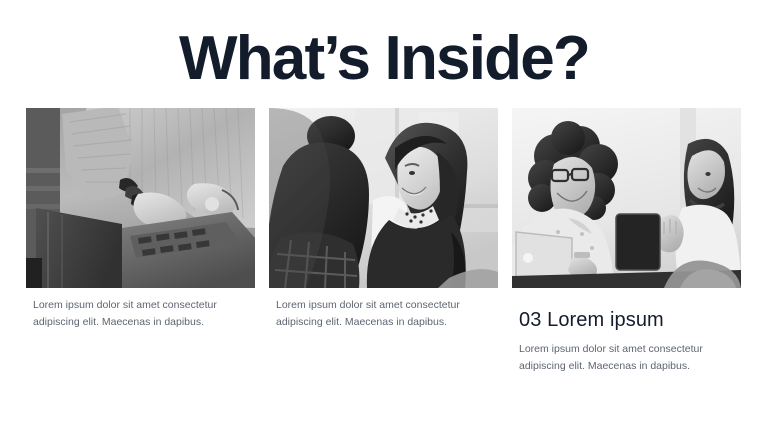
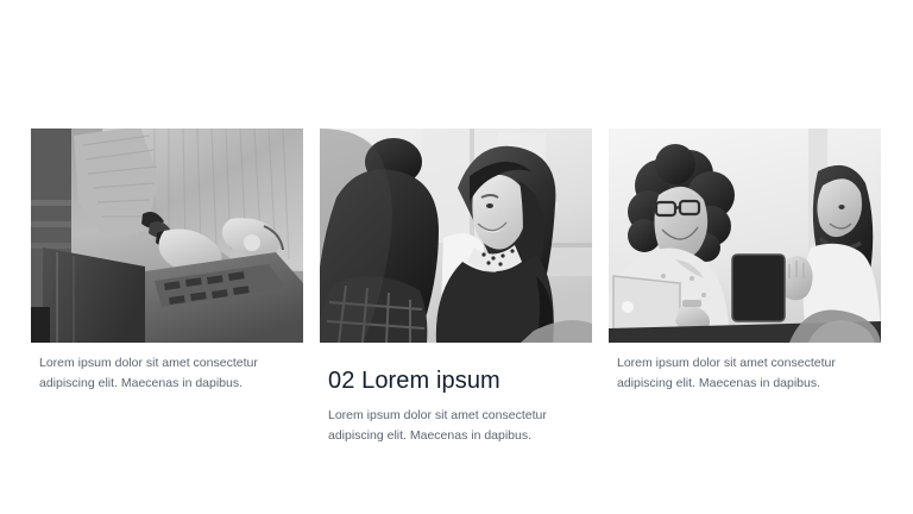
- What’s Inside?
  Lorem ipsum dolor sit amet consectetur adipiscing elit. Maecenas in dapibus.
+ 02 Lorem ipsum
  Lorem ipsum dolor sit amet consectetur adipiscing elit. Maecenas in dapibus.
- 03 Lorem ipsum
  Lorem ipsum dolor sit amet consectetur adipiscing elit. Maecenas in dapibus.
